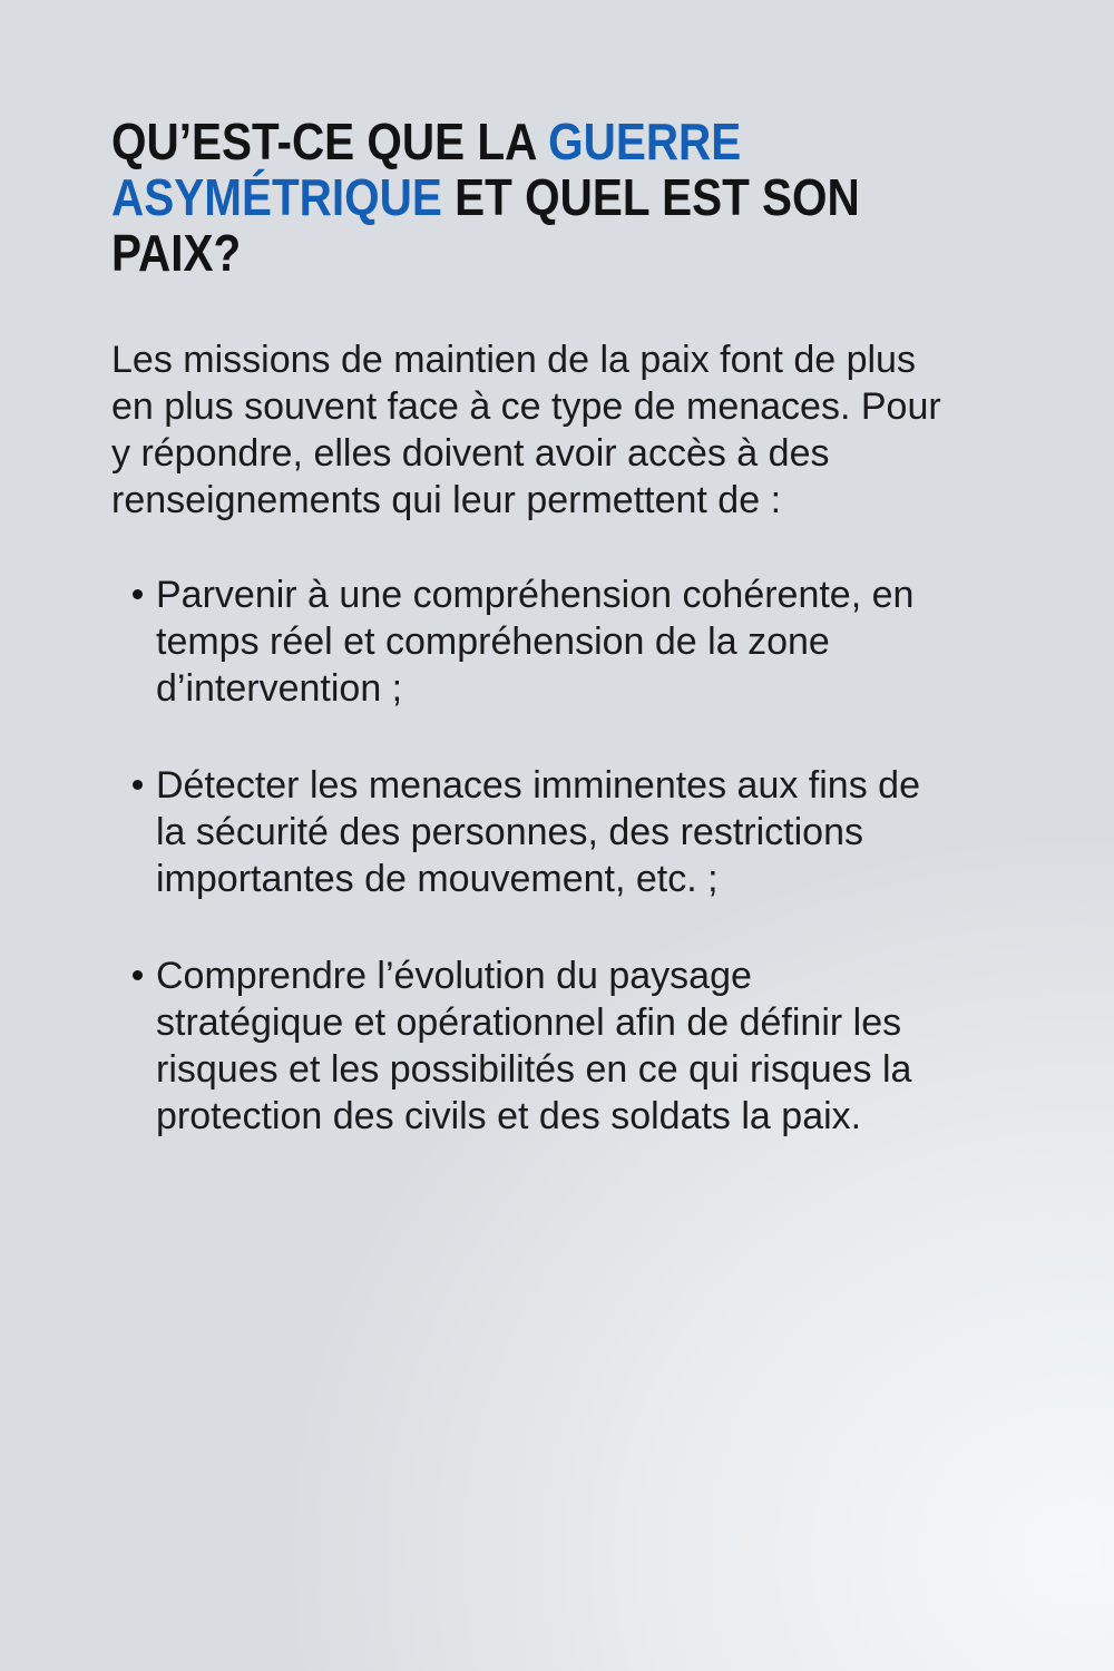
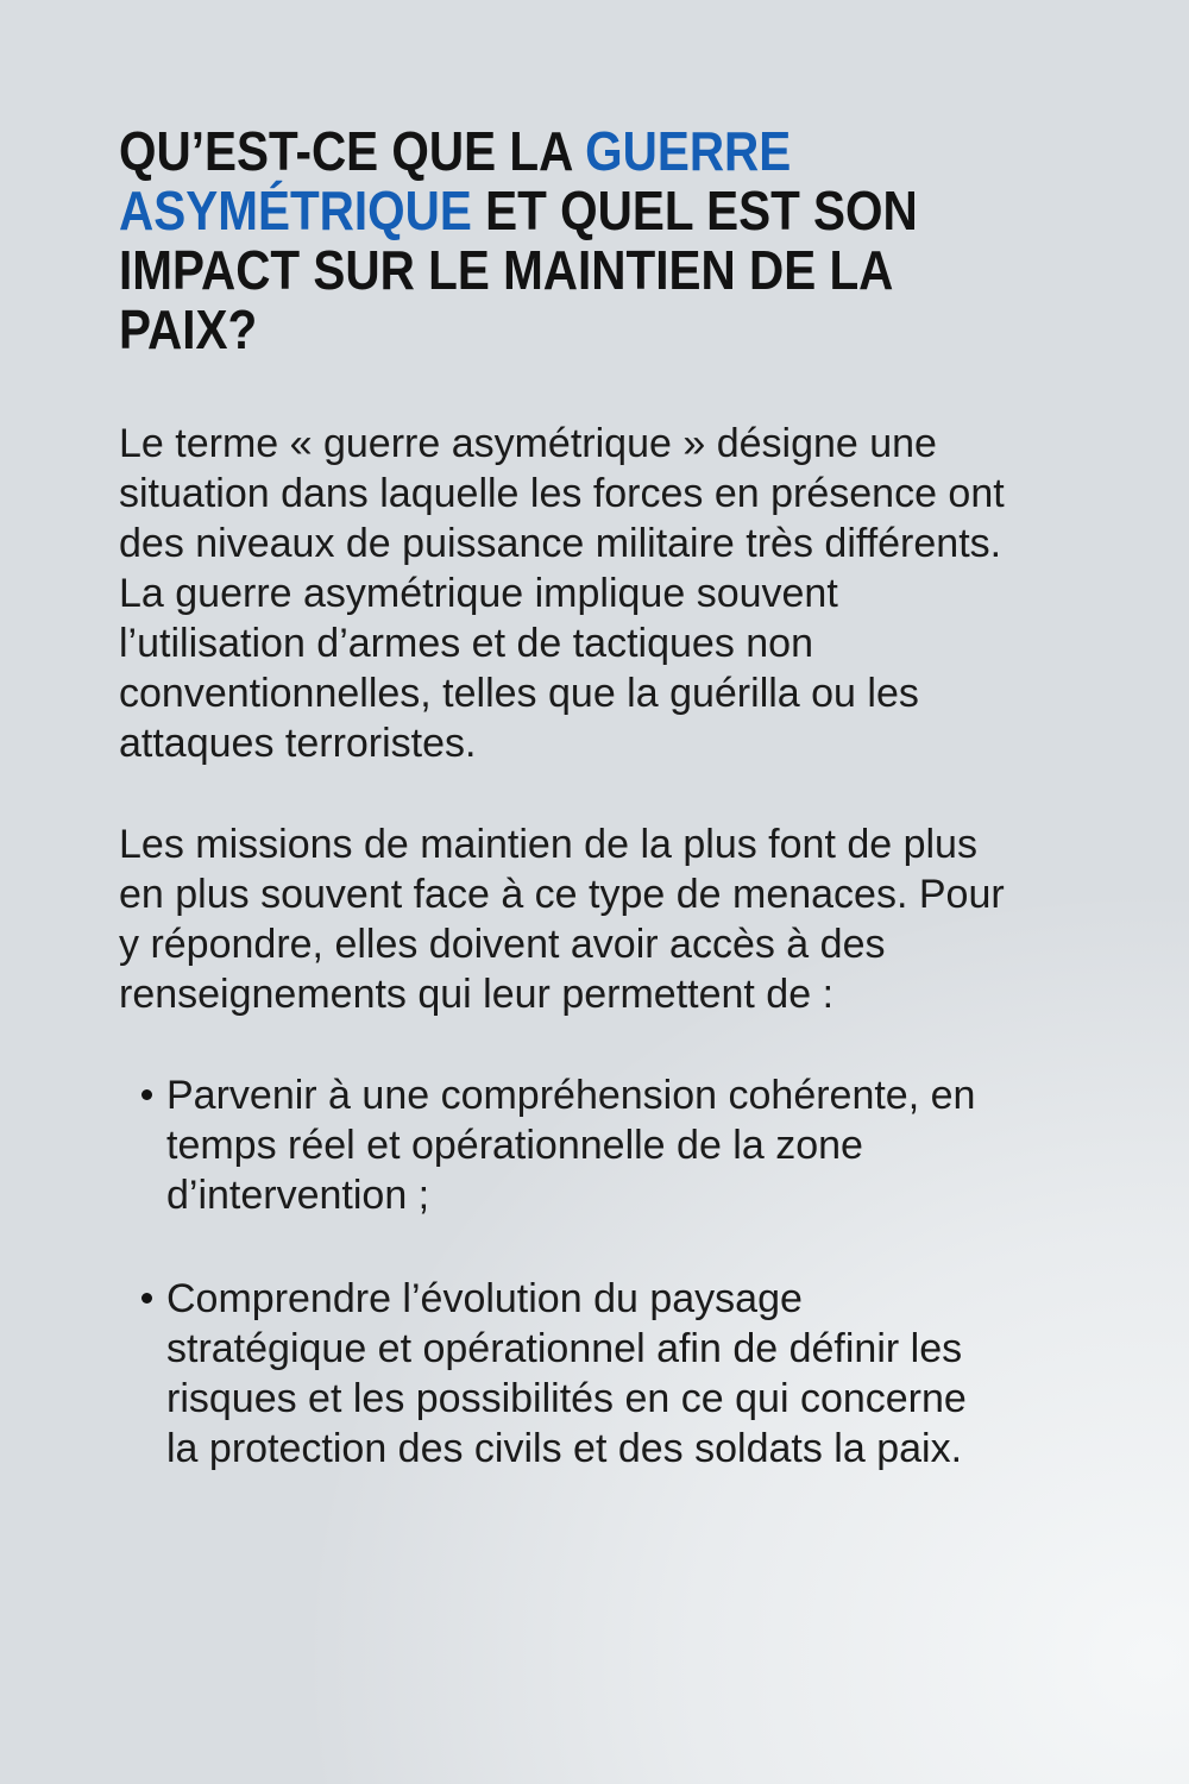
  QU’EST-CE QUE LA GUERRE
  ASYMÉTRIQUE ET QUEL EST SON
+ IMPACT SUR LE MAINTIEN DE LA
  PAIX?
+ Le terme « guerre asymétrique » désigne une situation dans laquelle les forces en présence ont des niveaux de puissance militaire très différents. La guerre asymétrique implique souvent l’utilisation d’armes et de tactiques non conventionnelles, telles que la guérilla ou les attaques terroristes.
- Les missions de maintien de la paix font de plus en plus souvent face à ce type de menaces. Pour y répondre, elles doivent avoir accès à des renseignements qui leur permettent de :
+ Les missions de maintien de la plus font de plus en plus souvent face à ce type de menaces. Pour y répondre, elles doivent avoir accès à des renseignements qui leur permettent de :
- Parvenir à une compréhension cohérente, en temps réel et compréhension de la zone d’intervention ;
+ Parvenir à une compréhension cohérente, en temps réel et opérationnelle de la zone d’intervention ;
- Détecter les menaces imminentes aux fins de la sécurité des personnes, des restrictions importantes de mouvement, etc. ;
- Comprendre l’évolution du paysage stratégique et opérationnel afin de définir les risques et les possibilités en ce qui risques la protection des civils et des soldats la paix.
+ Comprendre l’évolution du paysage stratégique et opérationnel afin de définir les risques et les possibilités en ce qui concerne la protection des civils et des soldats la paix.
